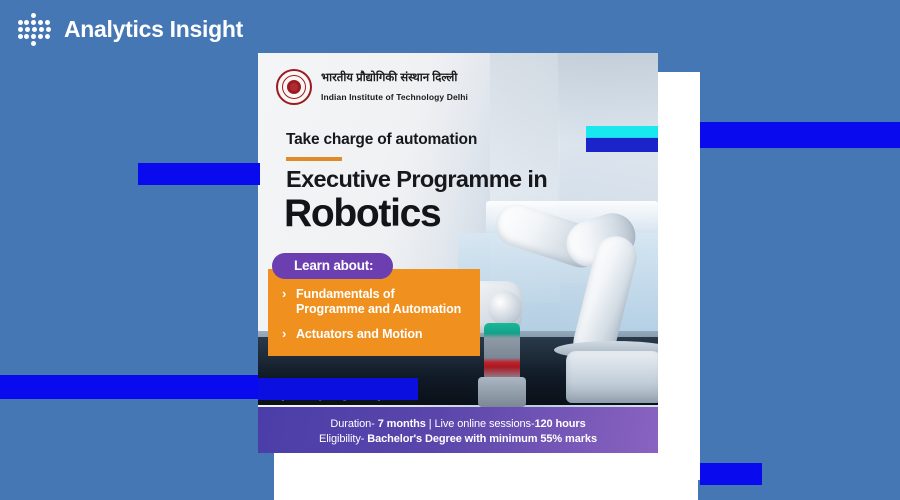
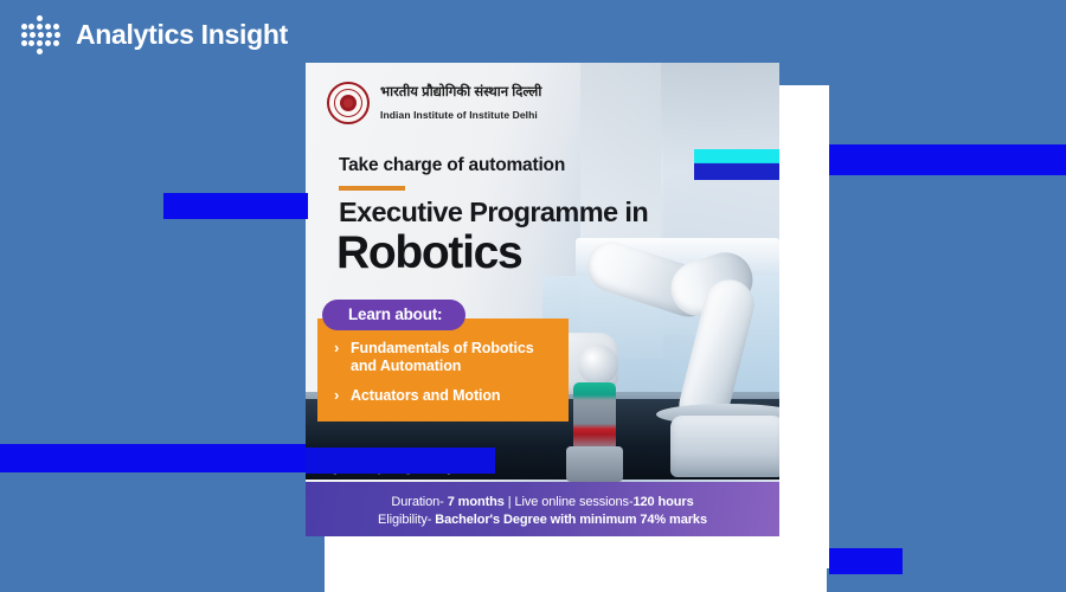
  Analytics Insight
  भारतीय प्रौद्योगिकी संस्थान दिल्ली
- Indian Institute of Technology Delhi
+ Indian Institute of Institute Delhi
  Take charge of automation
  Executive Programme in
  Robotics
  Learn about:
- Fundamentals of Programme and Automation
+ Fundamentals of Robotics and Automation
  Actuators and Motion
  Duration- 7 months | Live online sessions-120 hours
- Eligibility- Bachelor's Degree with minimum 55% marks
+ Eligibility- Bachelor's Degree with minimum 74% marks
